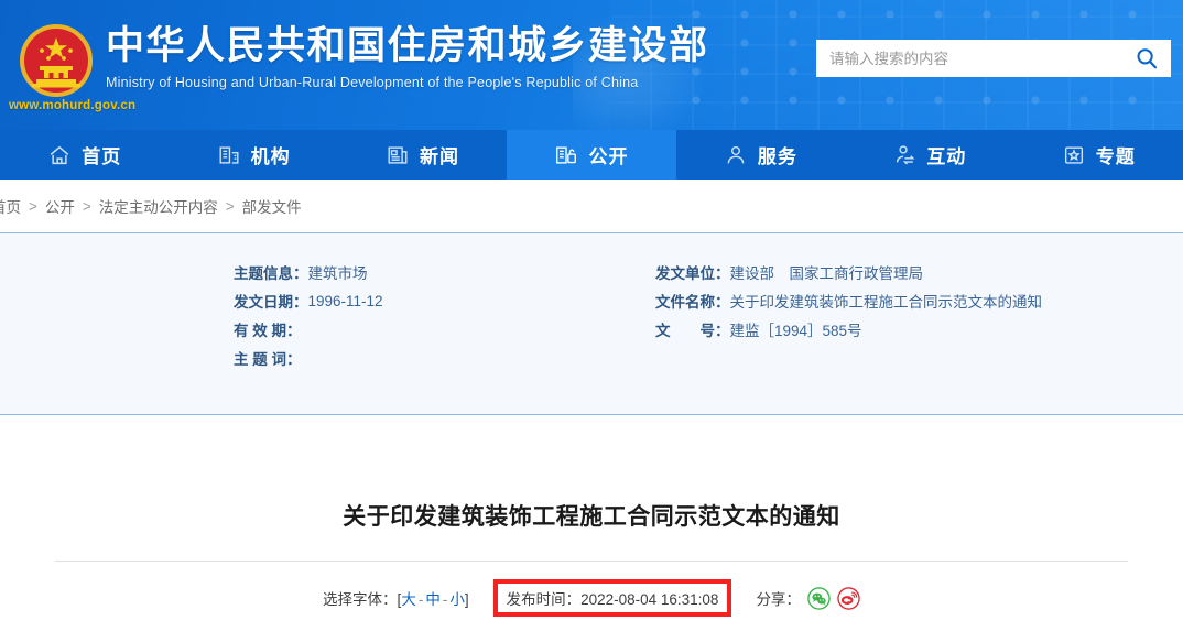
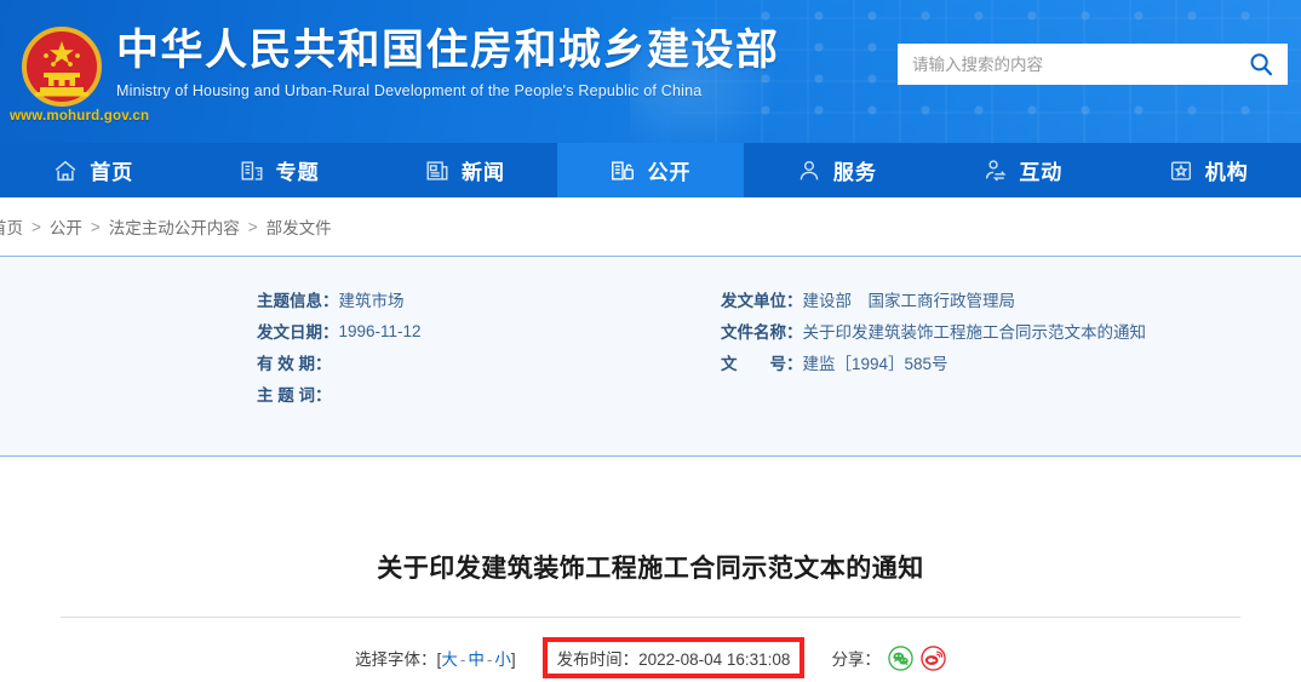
  中华人民共和国住房和城乡建设部
  Ministry of Housing and Urban-Rural Development of the People's Republic of China
  www.mohurd.gov.cn
  请输入搜索的内容
  首页
- 机构
+ 专题
  新闻
  公开
  服务
  互动
- 专题
+ 机构
  >
  公开
  >
  法定主动公开内容
  >
  部发文件
  主题信息：
  建筑市场
  发文单位：
  建设部 国家工商行政管理局
  发文日期：
  1996-11-12
  文件名称：
  关于印发建筑装饰工程施工合同示范文本的通知
  有 效 期：
  文 号：
  建监［1994］585号
  主 题 词：
  关于印发建筑装饰工程施工合同示范文本的通知
  选择字体：[大 - 中 - 小]
  发布时间：2022-08-04 16:31:08
  分享：
